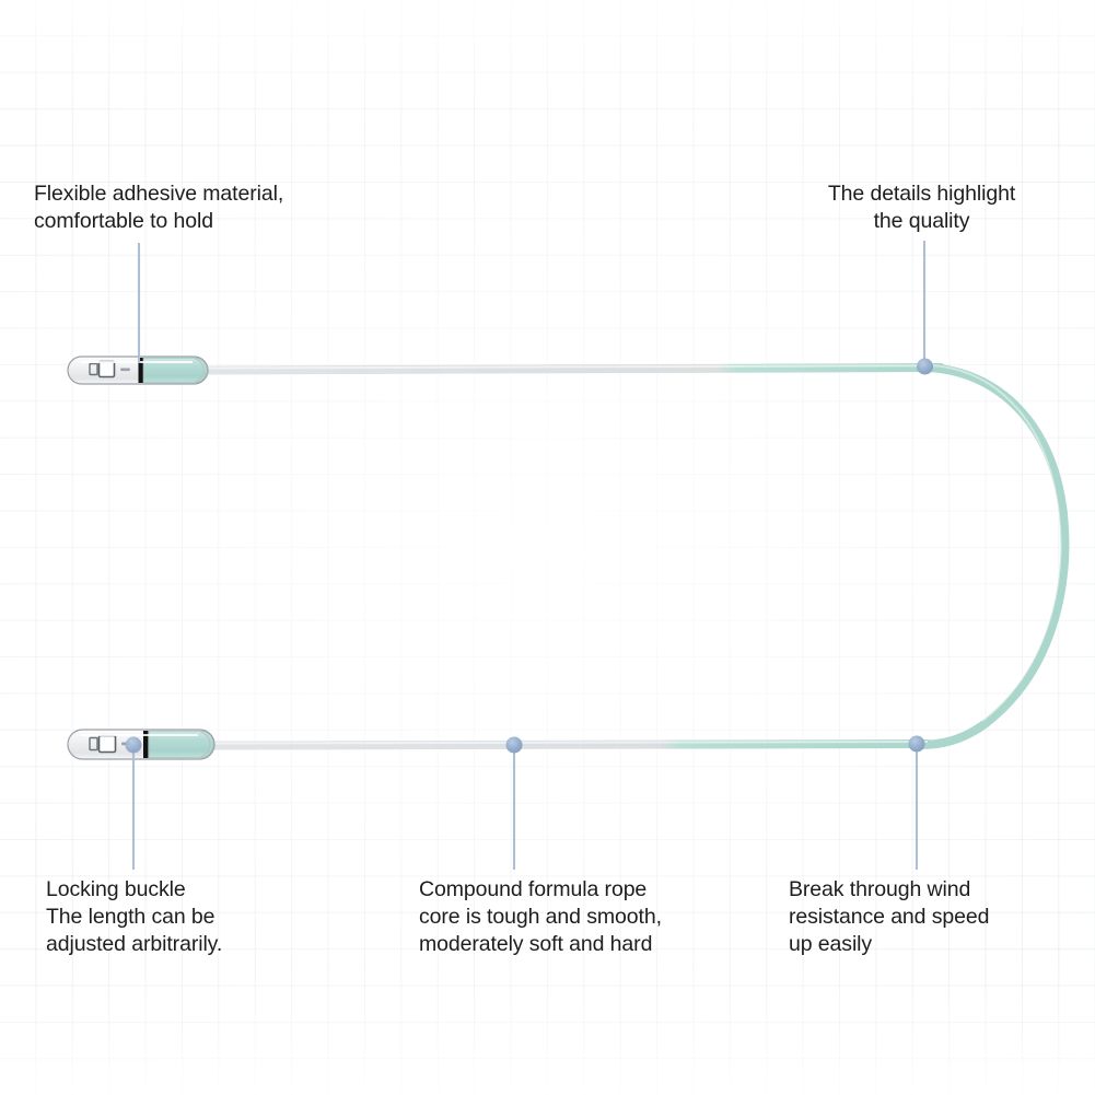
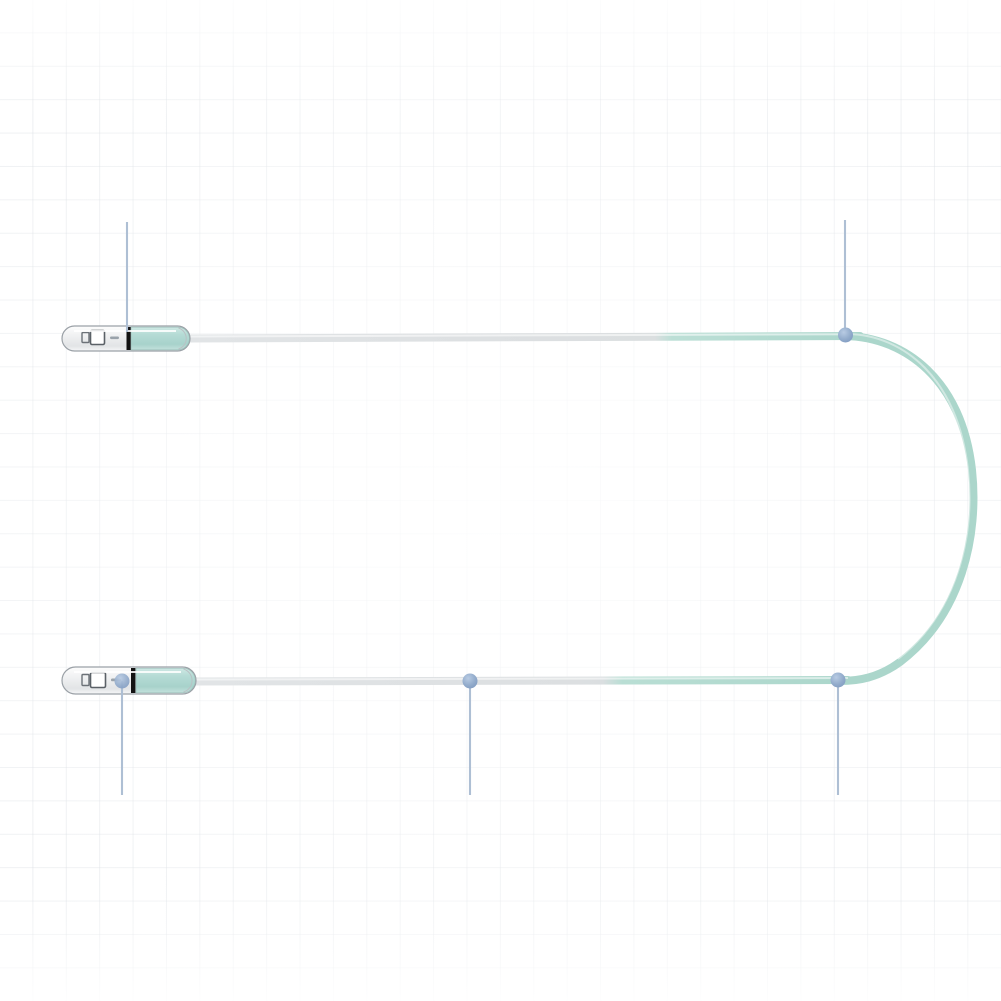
- Flexible adhesive material,
- comfortable to hold
- The details highlight
- the quality
- Locking buckle
- The length can be
- adjusted arbitrarily.
- Compound formula rope
- core is tough and smooth,
- moderately soft and hard
- Break through wind
- resistance and speed
- up easily
